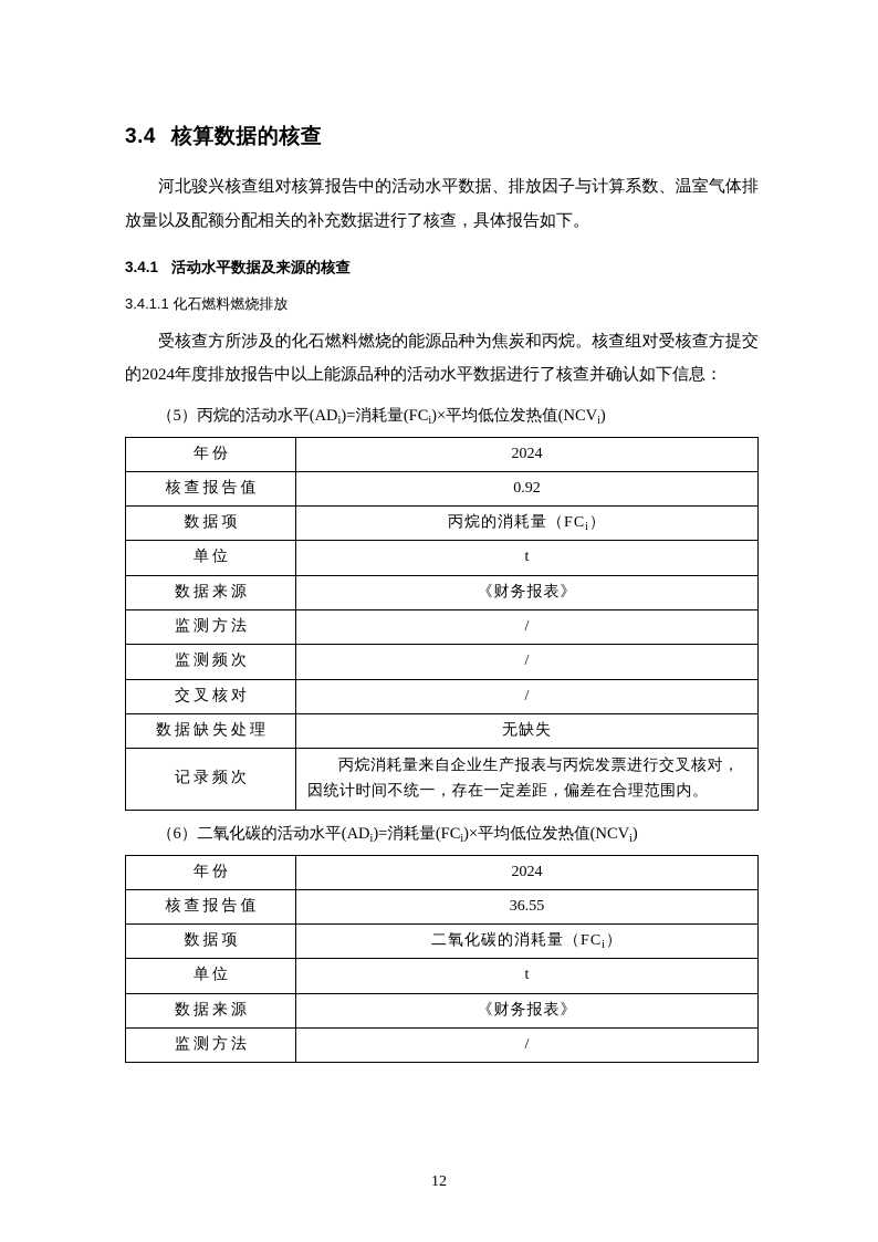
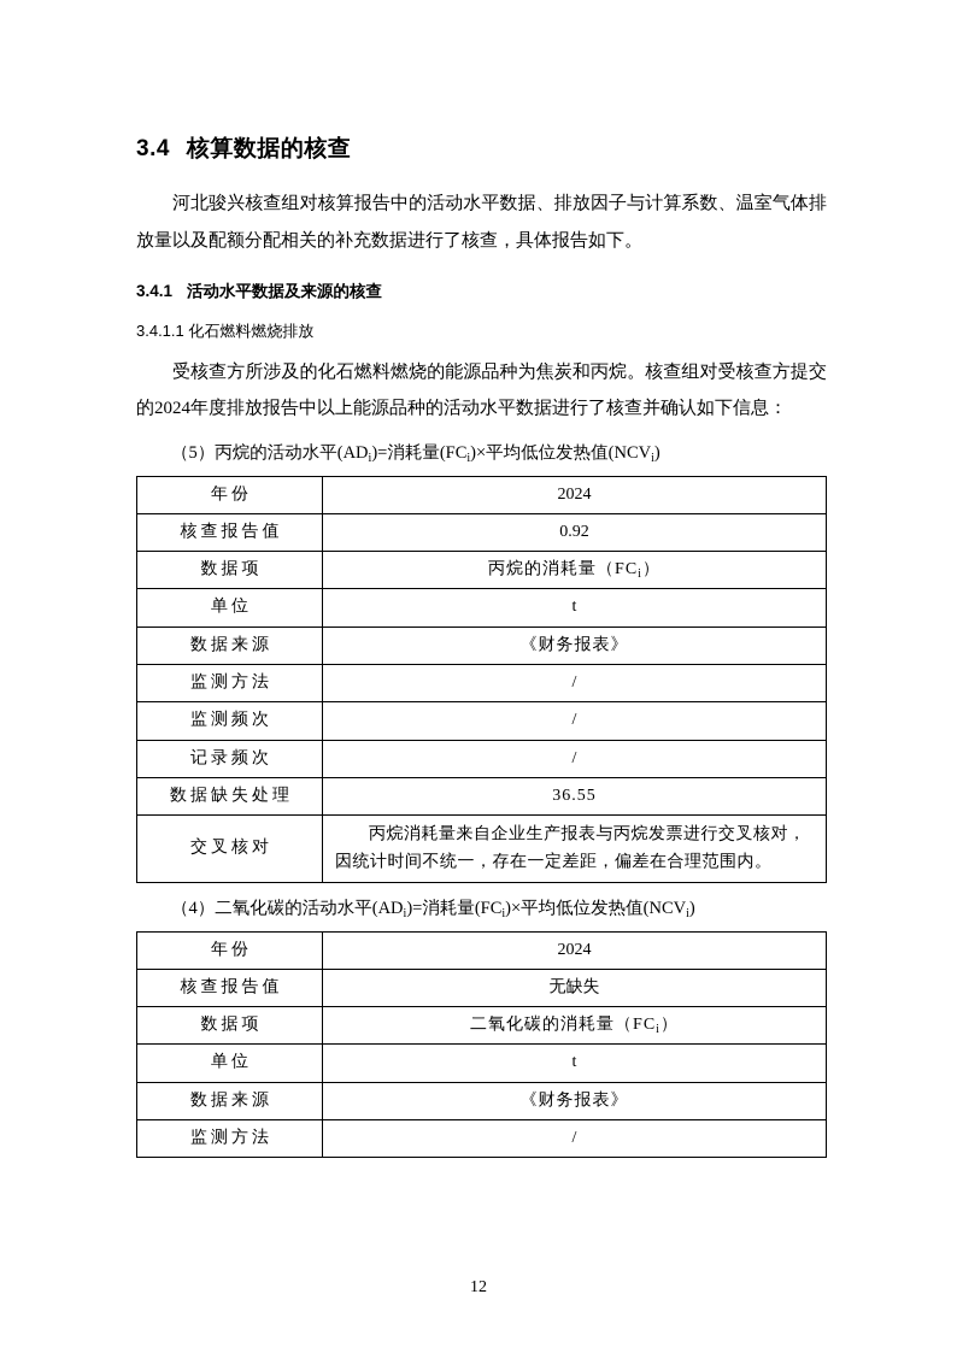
  3.4 核算数据的核查
  河北骏兴核查组对核算报告中的活动水平数据、排放因子与计算系数、温室气体排放量以及配额分配相关的补充数据进行了核查，具体报告如下。
  3.4.1 活动水平数据及来源的核查
  3.4.1.1 化石燃料燃烧排放
  受核查方所涉及的化石燃料燃烧的能源品种为焦炭和丙烷。核查组对受核查方提交的2024年度排放报告中以上能源品种的活动水平数据进行了核查并确认如下信息：
  （5）丙烷的活动水平(ADi)=消耗量(FCi)×平均低位发热值(NCVi)
  年份	2024
  核查报告值	0.92
  数据项	丙烷的消耗量（FCi）
  单位	t
  数据来源	《财务报表》
  监测方法	/
  监测频次	/
- 交叉核对	/
+ 记录频次	/
- 数据缺失处理	无缺失
+ 数据缺失处理	36.55
- 记录频次	丙烷消耗量来自企业生产报表与丙烷发票进行交叉核对，因统计时间不统一，存在一定差距，偏差在合理范围内。
+ 交叉核对	丙烷消耗量来自企业生产报表与丙烷发票进行交叉核对，因统计时间不统一，存在一定差距，偏差在合理范围内。
- （6）二氧化碳的活动水平(ADi)=消耗量(FCi)×平均低位发热值(NCVi)
+ （4）二氧化碳的活动水平(ADi)=消耗量(FCi)×平均低位发热值(NCVi)
  年份	2024
- 核查报告值	36.55
+ 核查报告值	无缺失
  数据项	二氧化碳的消耗量（FCi）
  单位	t
  数据来源	《财务报表》
  监测方法	/
  12
